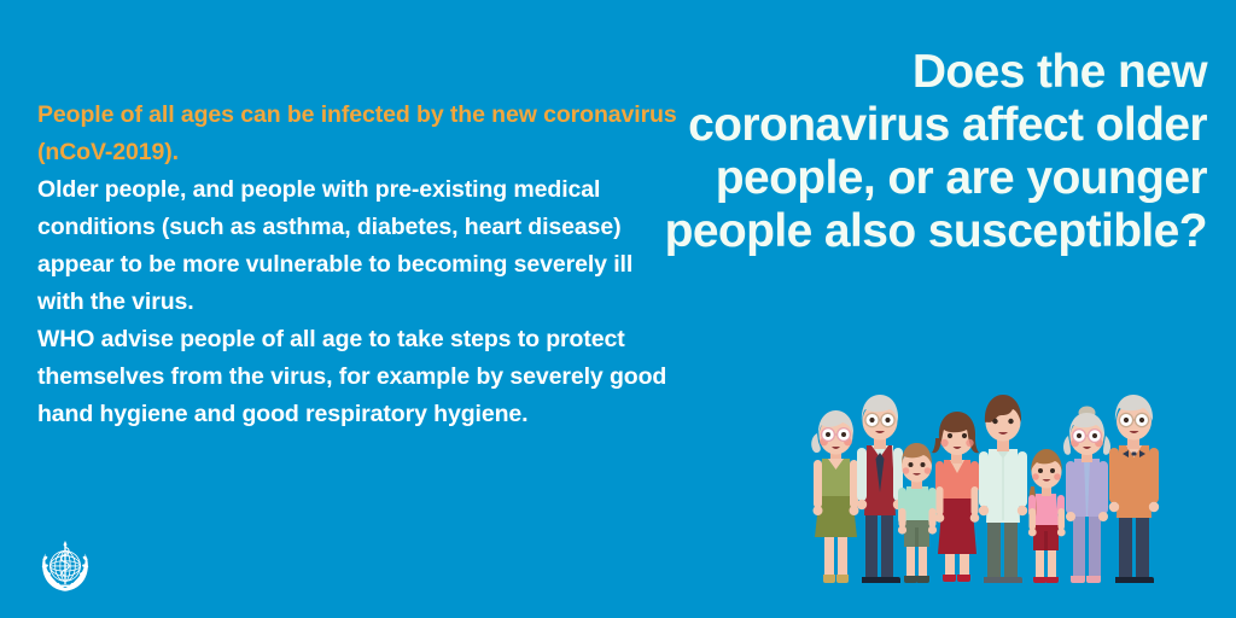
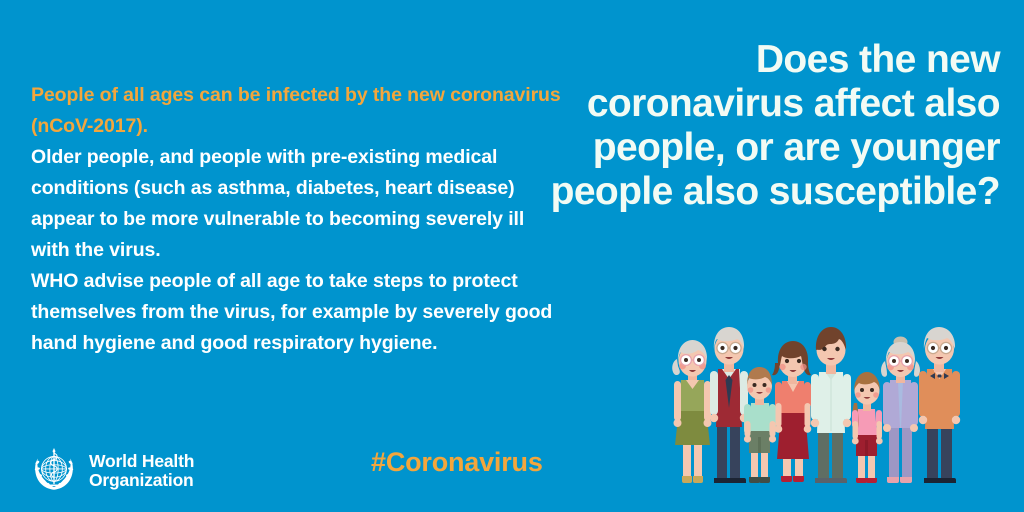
- Does the new coronavirus affect older people, or are younger people also susceptible?
+ Does the new coronavirus affect also people, or are younger people also susceptible?
- People of all ages can be infected by the new coronavirus (nCoV-2019).
+ People of all ages can be infected by the new coronavirus (nCoV-2017).
  Older people, and people with pre-existing medical conditions (such as asthma, diabetes, heart disease) appear to be more vulnerable to becoming severely ill with the virus.
  WHO advise people of all age to take steps to protect themselves from the virus, for example by severely good hand hygiene and good respiratory hygiene.
+ #Coronavirus
+ World Health
+ Organization
